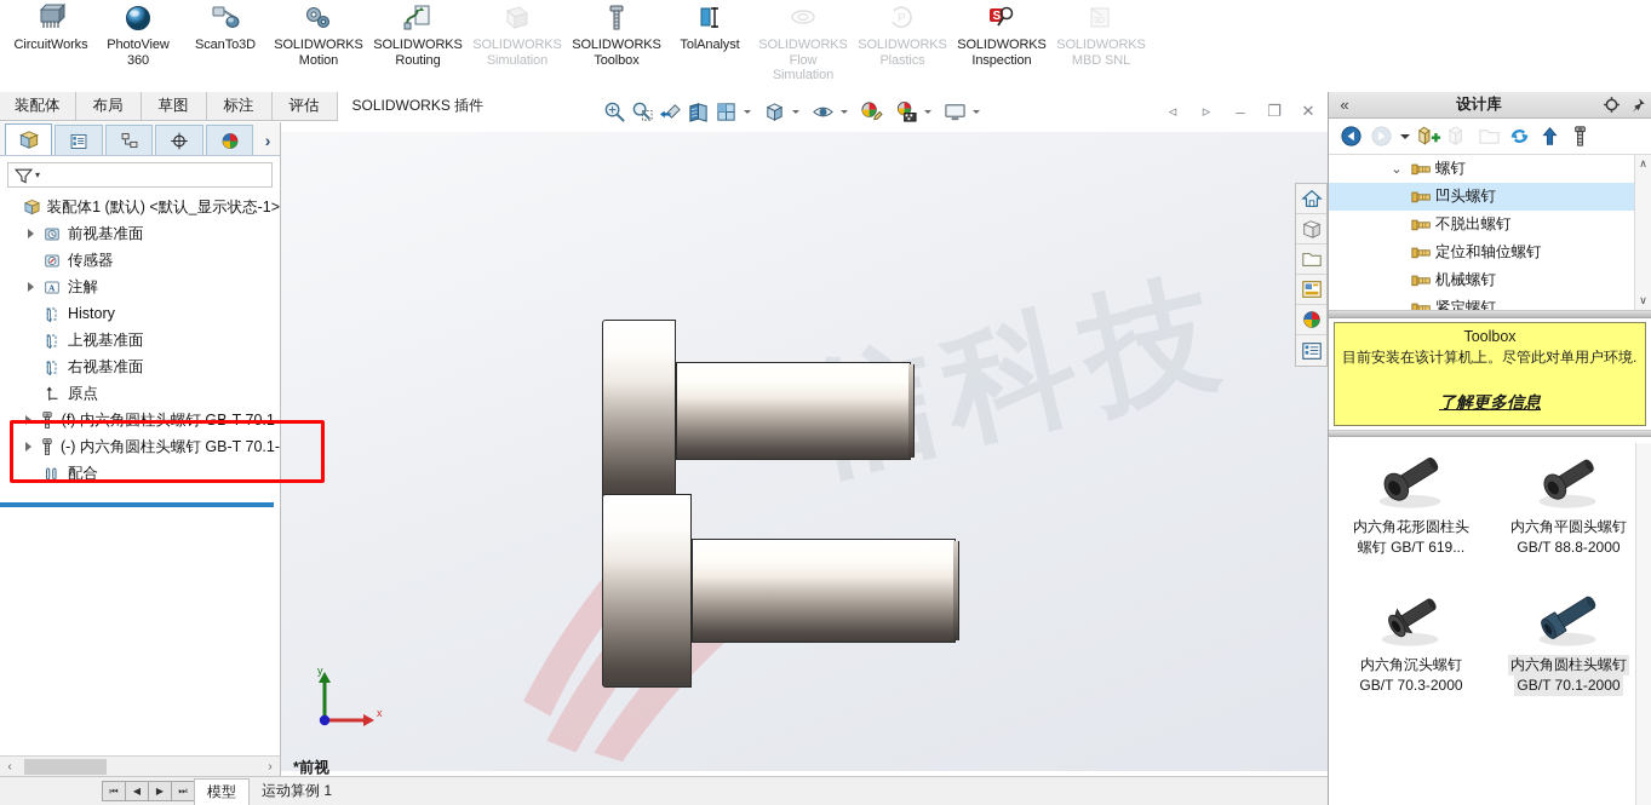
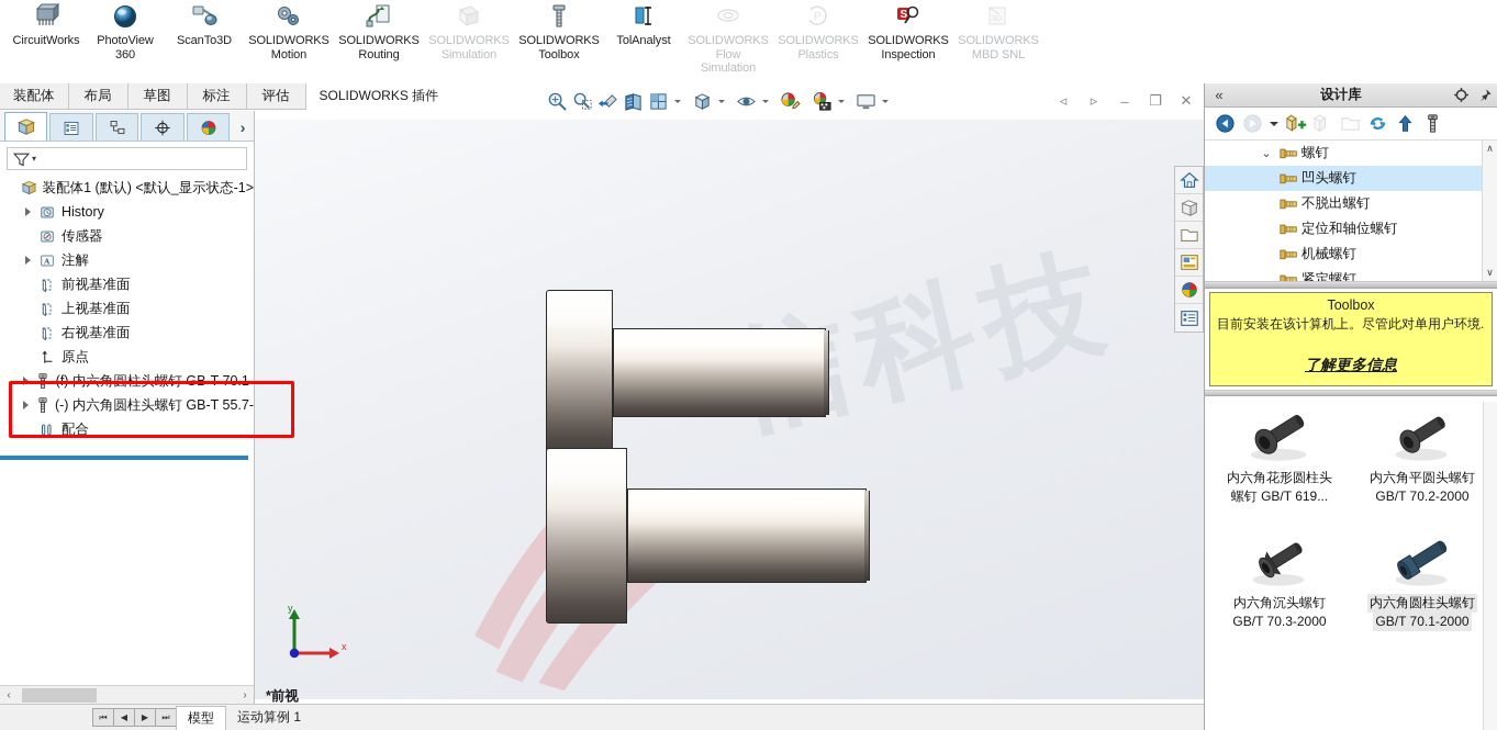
  CircuitWorks
  PhotoView
  360
  ScanTo3D
  SOLIDWORKS
  Motion
  SOLIDWORKS
  Routing
  SOLIDWORKS
  Simulation
  SOLIDWORKS
  Toolbox
  TolAnalyst
  SOLIDWORKS
  Flow
  Simulation
  P
  SOLIDWORKS
  Plastics
  S
  SOLIDWORKS
  Inspection
  SOLIDWORKS
  MBD SNL
  装配体
  布局
  草图
  标注
  评估
  SOLIDWORKS 插件
  ◃
  ▹
  –
  ❐
  ✕
  ›
  ▾
  装配体1 (默认) <默认_显示状态-1>
- 前视基准面
+ History
  传感器
  A
  注解
- History
+ 前视基准面
  上视基准面
  右视基准面
  原点
  (f) 内六角圆柱头螺钉 GB-T 70.1-
- (-) 内六角圆柱头螺钉 GB-T 70.1-
+ (-) 内六角圆柱头螺钉 GB-T 55.7-
  配合
  ‹
  ›
  y
  x
  *前视
  ⏮
  ◀
  ▶
  ⏭
  模型
  运动算例 1
  «
  设计库
  ⌄
  螺钉
  凹头螺钉
  不脱出螺钉
  定位和轴位螺钉
  机械螺钉
  紧定螺钉
  ∧
  ∨
  Toolbox
  目前安装在该计算机上。尽管此对单用户环境.
  了解更多信息
  内六角花形圆柱头
  螺钉 GB/T 619...
  内六角平圆头螺钉
- GB/T 88.8-2000
+ GB/T 70.2-2000
  内六角沉头螺钉
  GB/T 70.3-2000
  内六角圆柱头螺钉
  GB/T 70.1-2000
